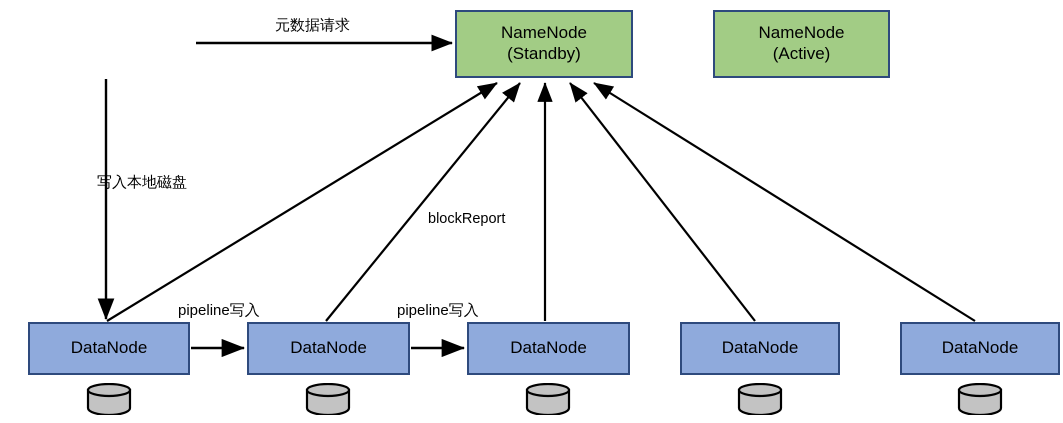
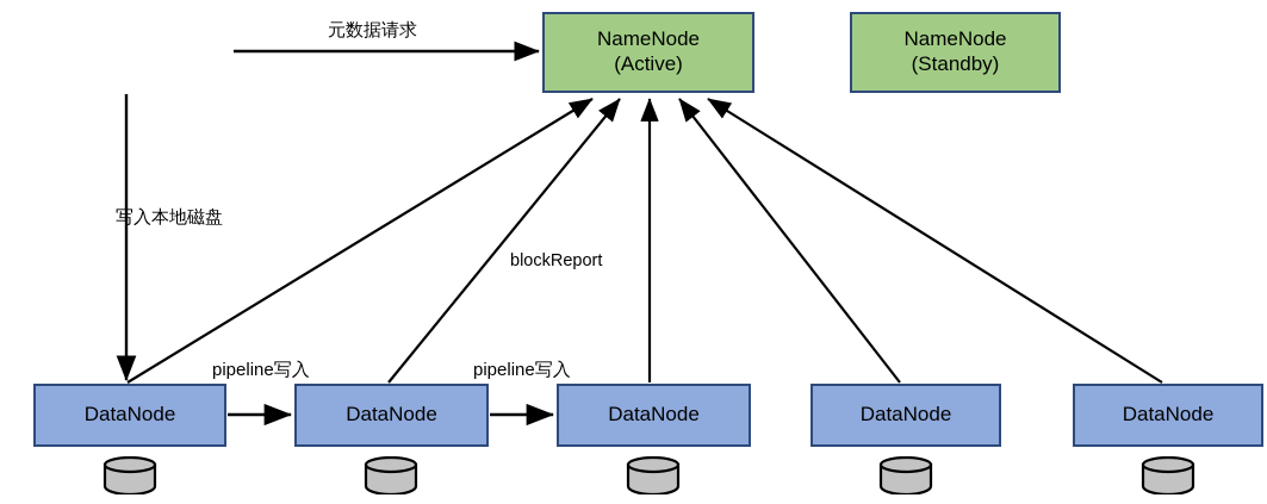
  NameNode
- (Standby)
+ (Active)
  NameNode
- (Active)
+ (Standby)
  DataNode
  DataNode
  DataNode
  DataNode
  DataNode
  元数据请求
  写入本地磁盘
  blockReport
  pipeline写入
  pipeline写入
